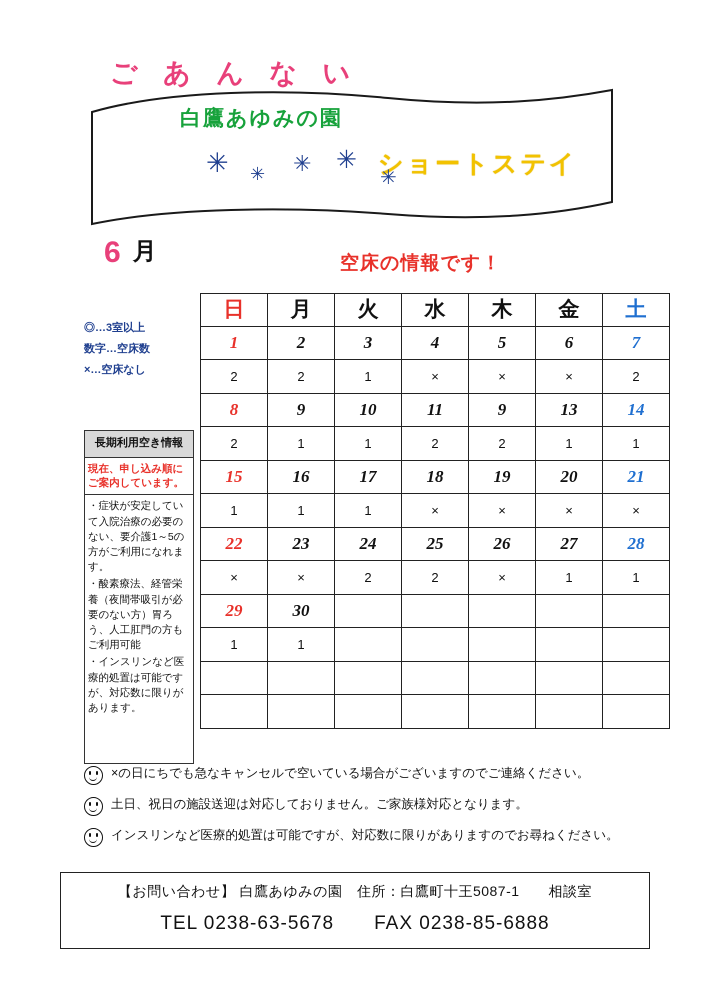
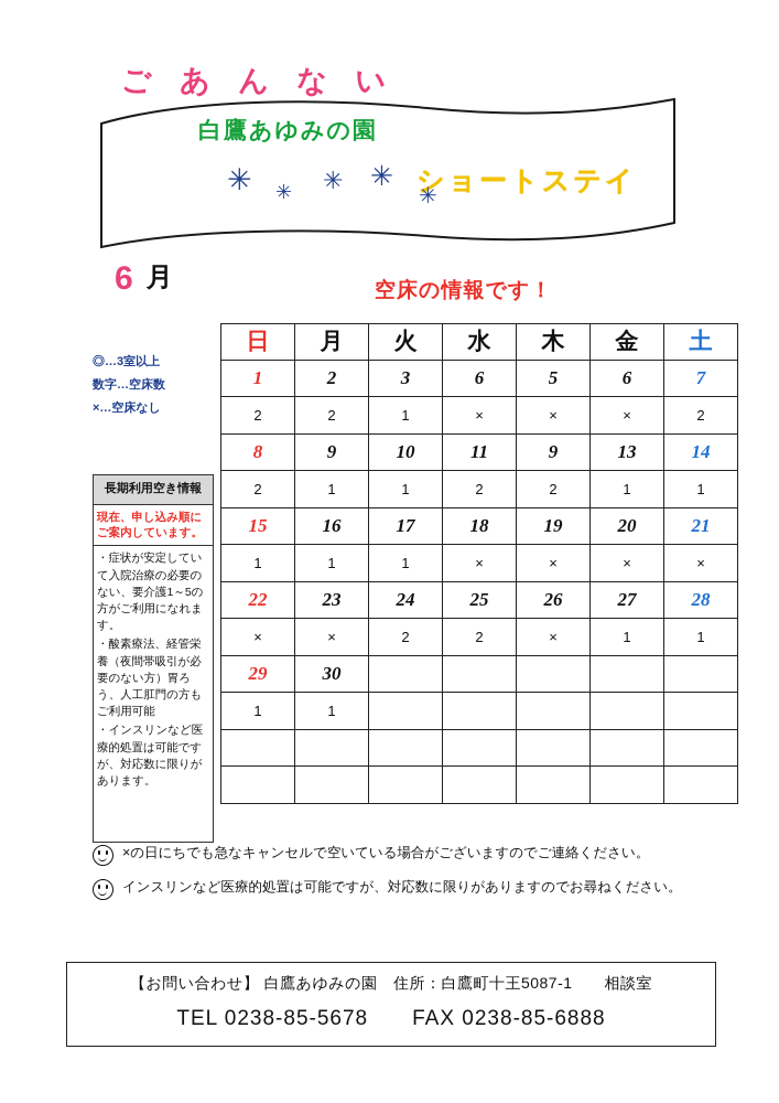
  ご あ ん な い
  白鷹あゆみの園
  ショートステイ
  ✳
  ✳
  ✳
  ✳
  ✳
  6
  月
  空床の情報です！
  ◎…3室以上
  数字…空床数
  ×…空床なし
  長期利用空き情報
  現在、申し込み順に
  ご案内しています。
  ・症状が安定していて入院治療の必要のない、要介護1～5の方がご利用になれます。
  ・酸素療法、経管栄養（夜間帯吸引が必要のない方）胃ろう、人工肛門の方もご利用可能
  ・インスリンなど医療的処置は可能ですが、対応数に限りがあります。
  日	月	火	水	木	金	土
- 1	2	3	4	5	6	7
+ 1	2	3	6	5	6	7
  2	2	1	×	×	×	2
  8	9	10	11	9	13	14
  2	1	1	2	2	1	1
  15	16	17	18	19	20	21
  1	1	1	×	×	×	×
  22	23	24	25	26	27	28
  ×	×	2	2	×	1	1
  29	30
  1	1
  ×の日にちでも急なキャンセルで空いている場合がございますのでご連絡ください。
- 土日、祝日の施設送迎は対応しておりません。ご家族様対応となります。
  インスリンなど医療的処置は可能ですが、対応数に限りがありますのでお尋ねください。
  【お問い合わせ】 白鷹あゆみの園 住所：白鷹町十王5087-1 相談室
- TEL 0238-63-5678 FAX 0238-85-6888
+ TEL 0238-85-5678 FAX 0238-85-6888
